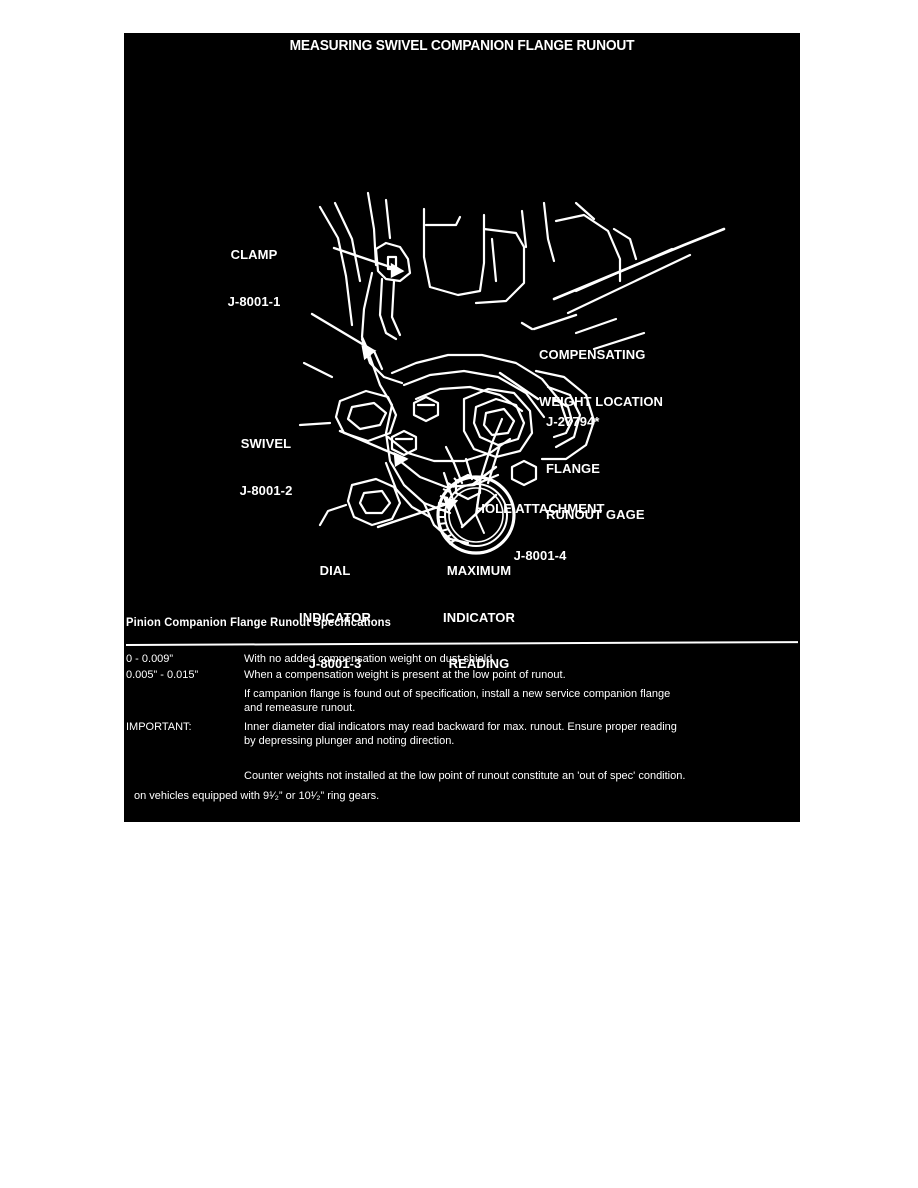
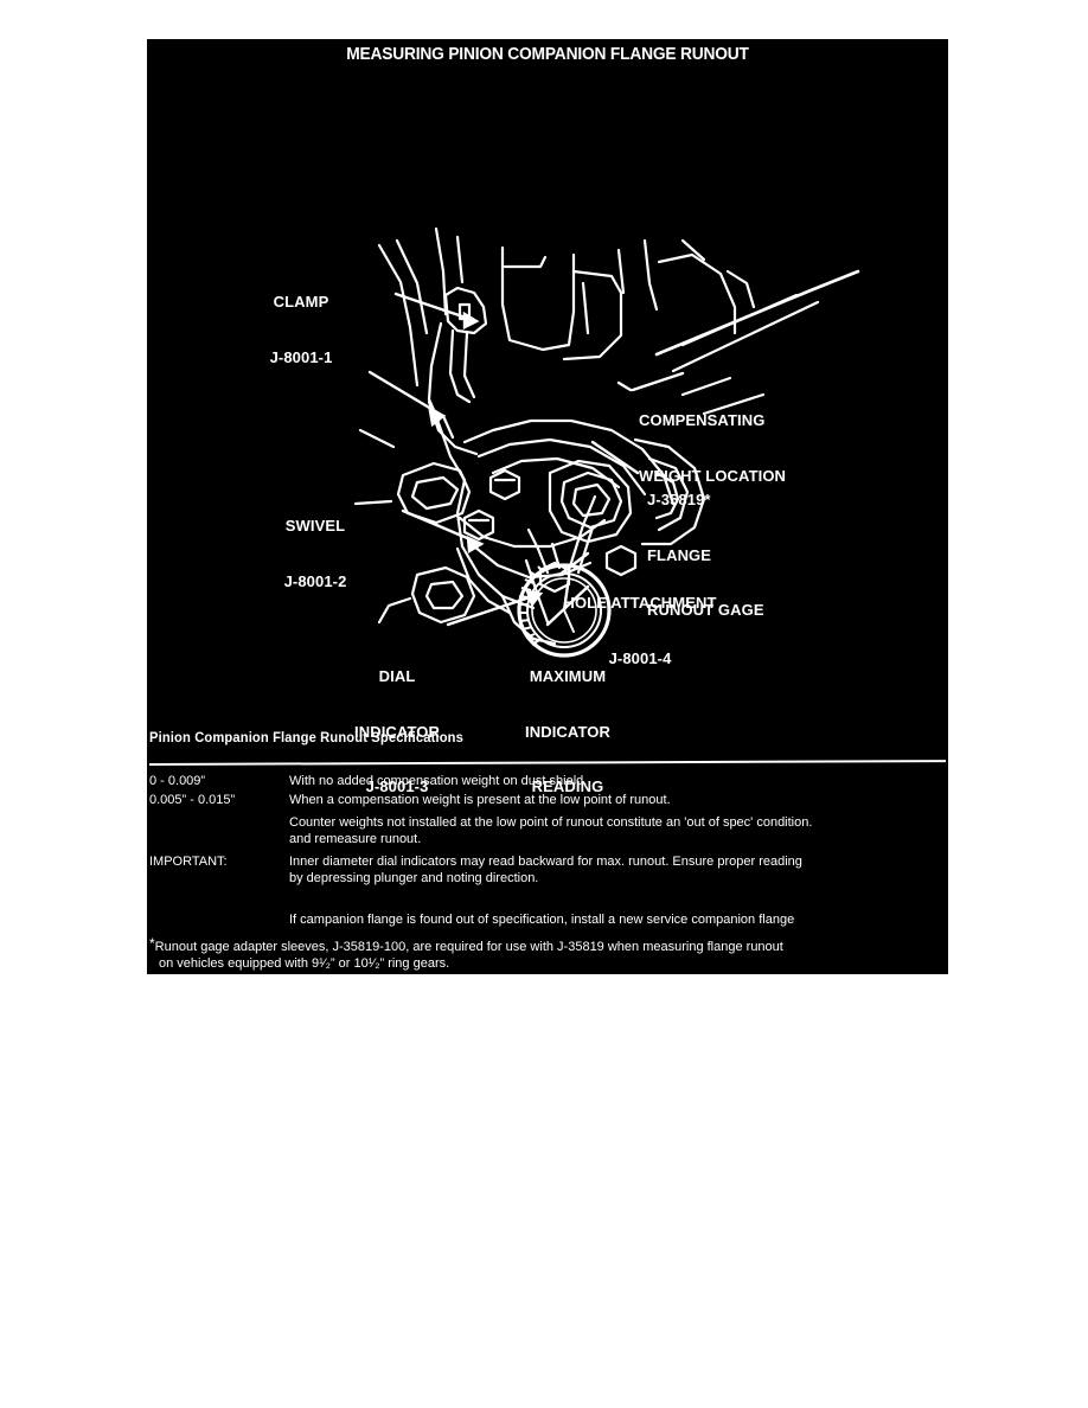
- MEASURING SWIVEL COMPANION FLANGE RUNOUT
+ MEASURING PINION COMPANION FLANGE RUNOUT
  CLAMP
  J-8001-1
  SWIVEL
  J-8001-2
  DIAL
  INDICATOR
  J-8001-3
  MAXIMUM
  INDICATOR
  READING
  COMPENSATING
  WEIGHT LOCATION
- J-27794*
+ J-35819*
  FLANGE
  RUNOUT GAGE
  HOLE ATTACHMENT
  J-8001-4
  Pinion Companion Flange Runout Specifications
  0 - 0.009”
  With no added compensation weight on dust shield.
  0.005” - 0.015”
  When a compensation weight is present at the low point of runout.
- If campanion flange is found out of specification, install a new service companion flange
+ Counter weights not installed at the low point of runout constitute an 'out of spec' condition.
  and remeasure runout.
  IMPORTANT:
  Inner diameter dial indicators may read backward for max. runout. Ensure proper reading
  by depressing plunger and noting direction.
- Counter weights not installed at the low point of runout constitute an 'out of spec' condition.
+ If campanion flange is found out of specification, install a new service companion flange
+ *Runout gage adapter sleeves, J-35819-100, are required for use with J-35819 when measuring flange runout
  on vehicles equipped with 9¹⁄₂” or 10¹⁄₂” ring gears.
